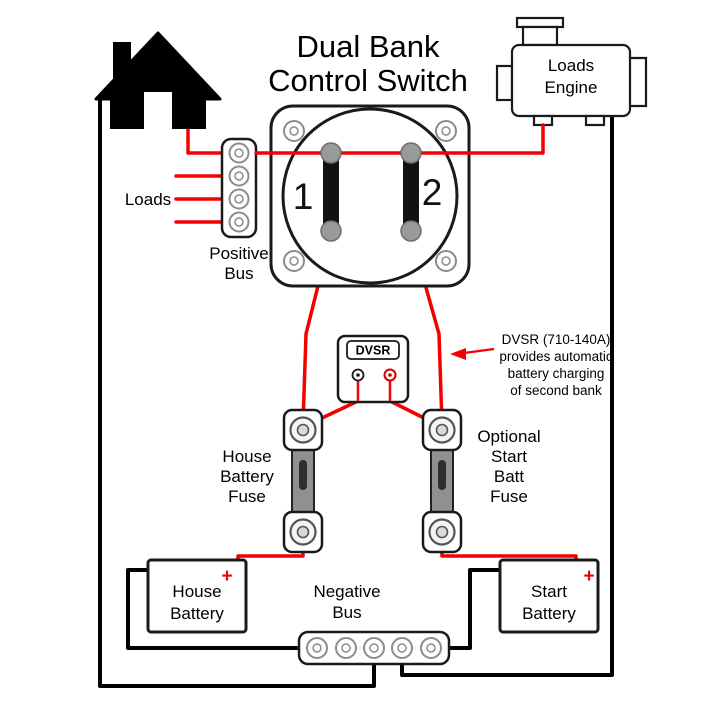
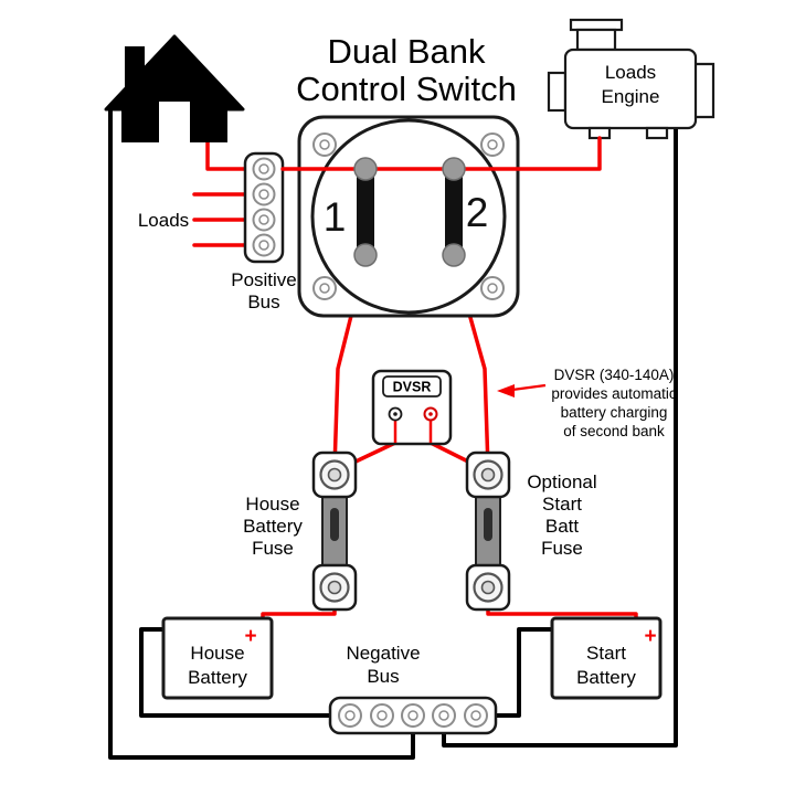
  Loads
  Engine
  1
  2
  DVSR
  House
  Battery
  +
  Start
  Battery
  +
  Dual Bank
  Control Switch
  Loads
  Positive
  Bus
  House
  Battery
  Fuse
  Optional
  Start
  Batt
  Fuse
  Negative
  Bus
- DVSR (710-140A)
+ DVSR (340-140A)
  provides automatic
  battery charging
  of second bank
